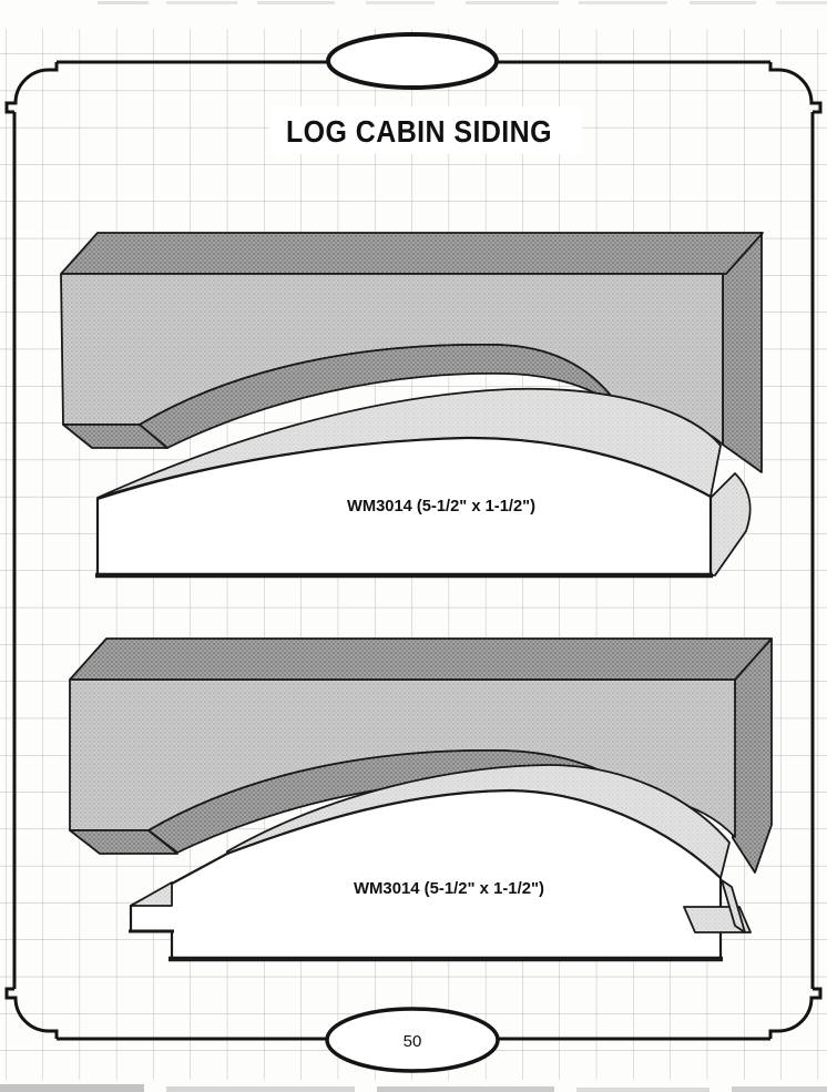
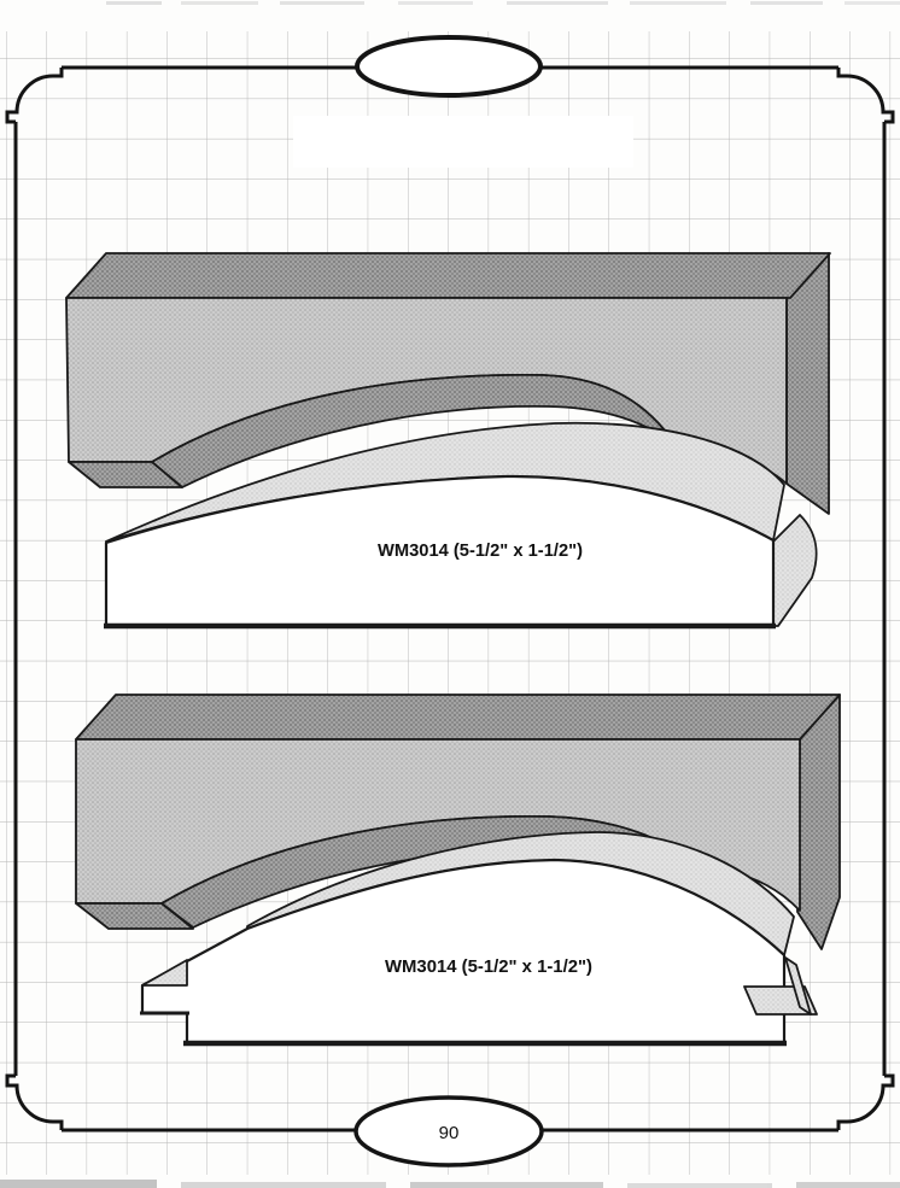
- LOG CABIN SIDING
  WM3014 (5-1/2" x 1-1/2")
  WM3014 (5-1/2" x 1-1/2")
- 50
+ 90
